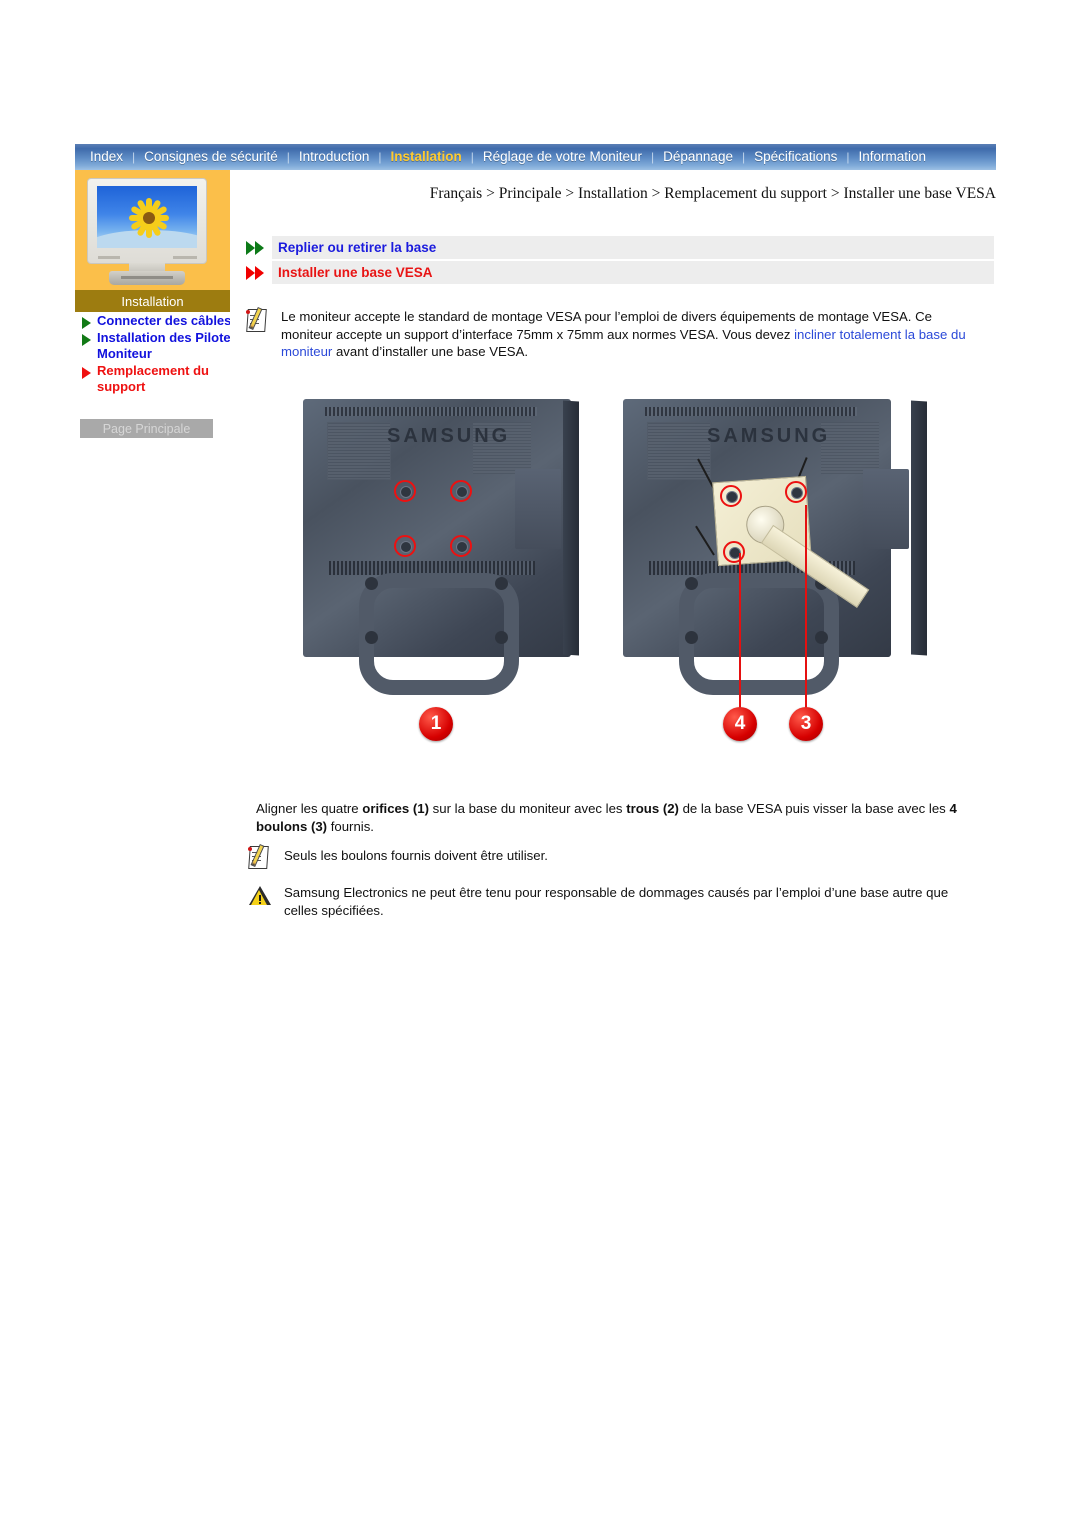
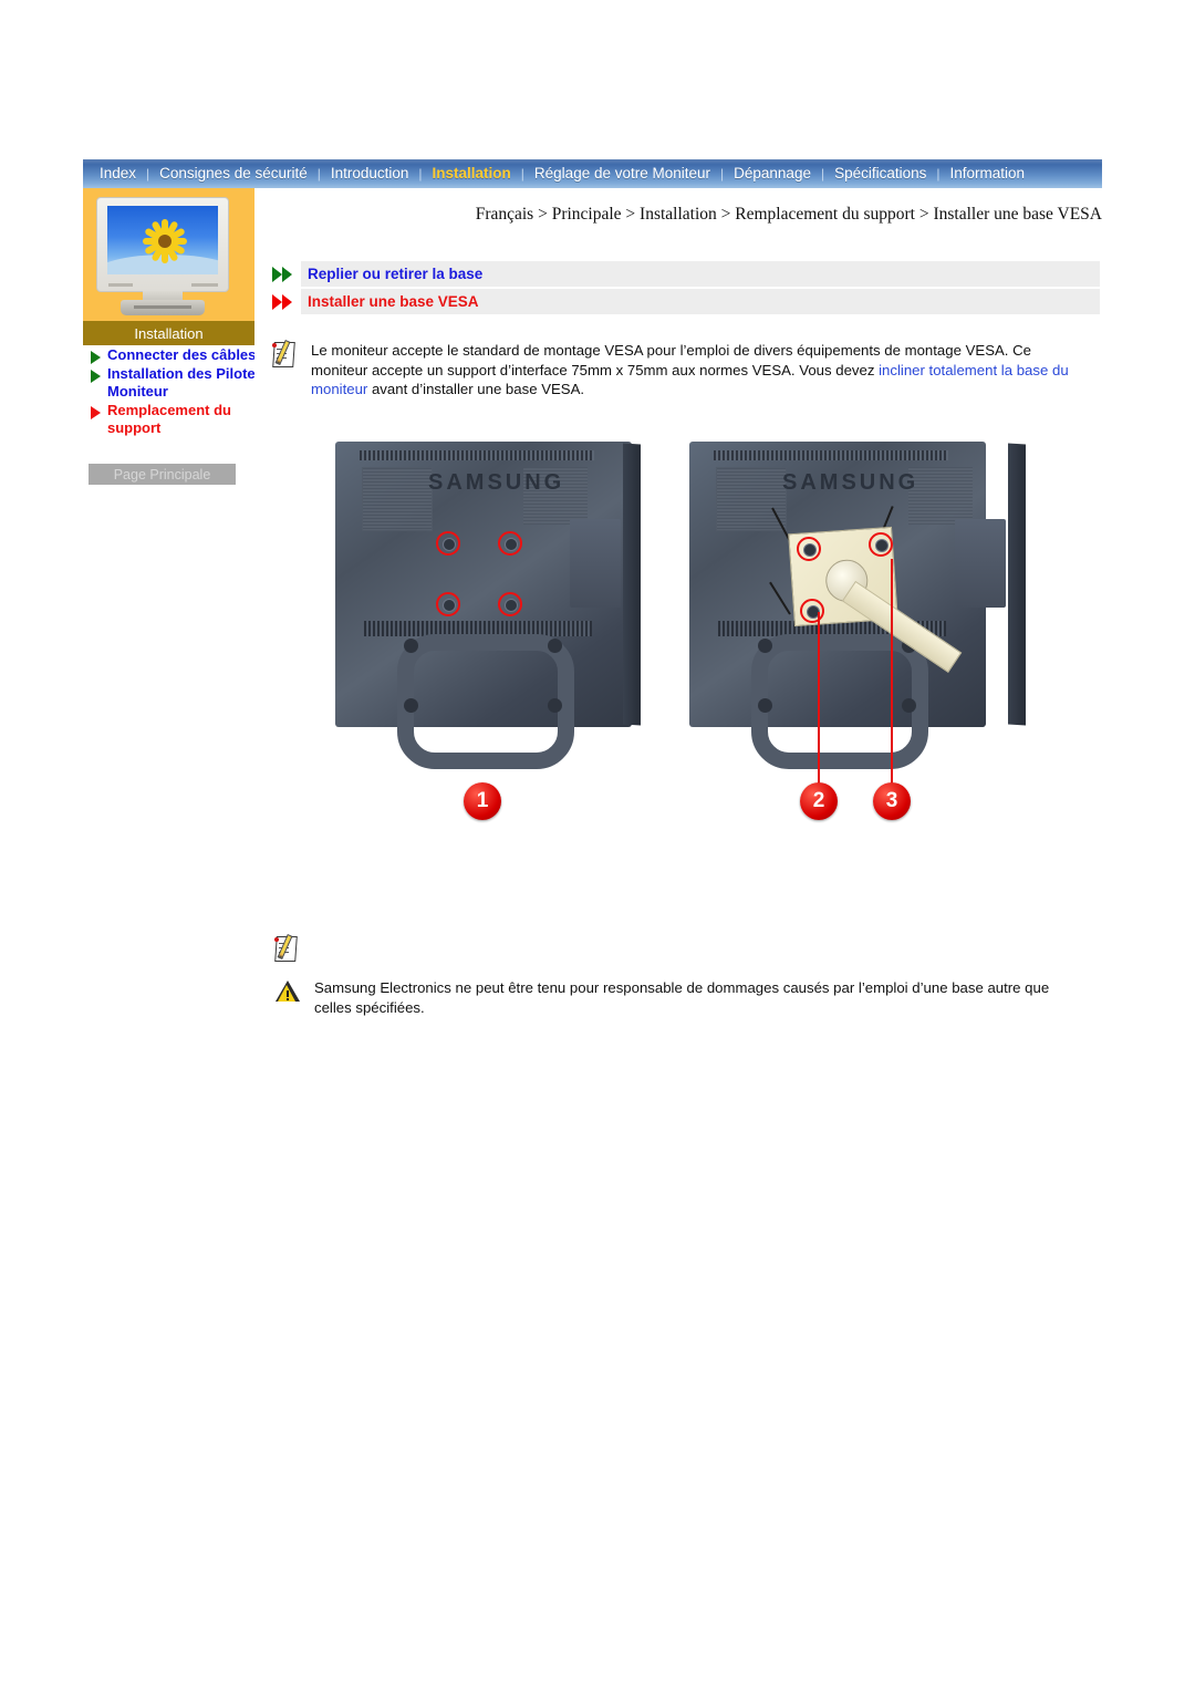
  Index
  |
  Consignes de sécurité
  |
  Introduction
  |
  Installation
  |
  Réglage de votre Moniteur
  |
  Dépannage
  |
  Spécifications
  |
  Information
  Installation
  Connecter des câbles
  Installation des Pilote Moniteur
  Remplacement du support
  Page Principale
  Français > Principale > Installation > Remplacement du support > Installer une base VESA
  Replier ou retirer la base
  Installer une base VESA
  Le moniteur accepte le standard de montage VESA pour l’emploi de divers équipements de montage VESA. Ce moniteur accepte un support d’interface 75mm x 75mm aux normes VESA. Vous devez incliner totalement la base du moniteur avant d’installer une base VESA.
  SAMSUNG
  1
  SAMSUNG
- 4
+ 2
  3
- Aligner les quatre orifices (1) sur la base du moniteur avec les trous (2) de la base VESA puis visser la base avec les 4 boulons (3) fournis.
- Seuls les boulons fournis doivent être utiliser.
  Samsung Electronics ne peut être tenu pour responsable de dommages causés par l’emploi d’une base autre que celles spécifiées.
